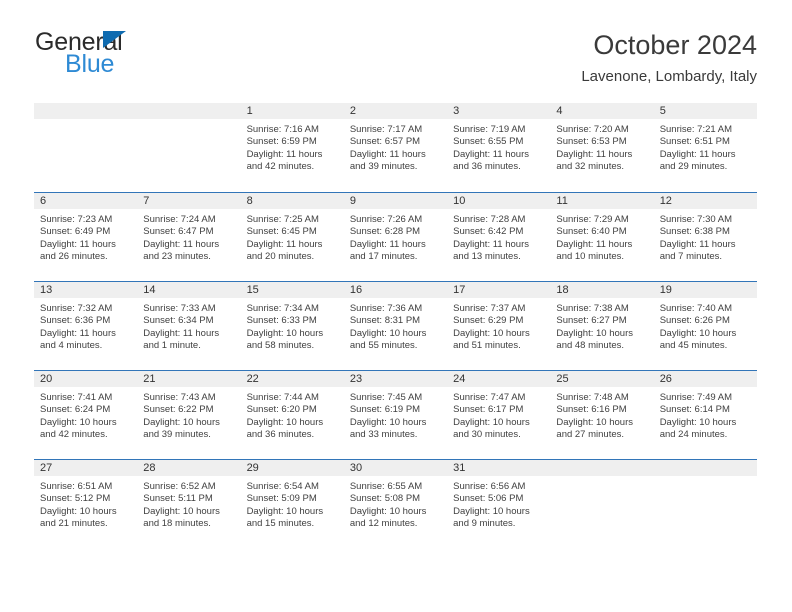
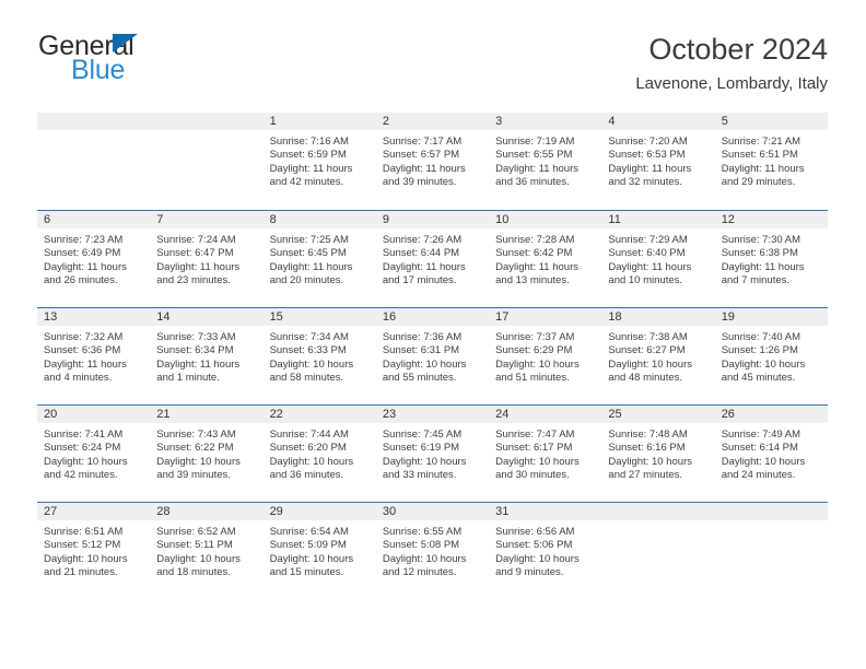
  General
  Blue
  October 2024
  Lavenone, Lombardy, Italy
  1
  Sunrise: 7:16 AM
  Sunset: 6:59 PM
  Daylight: 11 hours
  and 42 minutes.
  2
  Sunrise: 7:17 AM
  Sunset: 6:57 PM
  Daylight: 11 hours
  and 39 minutes.
  3
  Sunrise: 7:19 AM
  Sunset: 6:55 PM
  Daylight: 11 hours
  and 36 minutes.
  4
  Sunrise: 7:20 AM
  Sunset: 6:53 PM
  Daylight: 11 hours
  and 32 minutes.
  5
  Sunrise: 7:21 AM
  Sunset: 6:51 PM
  Daylight: 11 hours
  and 29 minutes.
  6
  Sunrise: 7:23 AM
  Sunset: 6:49 PM
  Daylight: 11 hours
  and 26 minutes.
  7
  Sunrise: 7:24 AM
  Sunset: 6:47 PM
  Daylight: 11 hours
  and 23 minutes.
  8
  Sunrise: 7:25 AM
  Sunset: 6:45 PM
  Daylight: 11 hours
  and 20 minutes.
  9
  Sunrise: 7:26 AM
- Sunset: 6:28 PM
+ Sunset: 6:44 PM
  Daylight: 11 hours
  and 17 minutes.
  10
  Sunrise: 7:28 AM
  Sunset: 6:42 PM
  Daylight: 11 hours
  and 13 minutes.
  11
  Sunrise: 7:29 AM
  Sunset: 6:40 PM
  Daylight: 11 hours
  and 10 minutes.
  12
  Sunrise: 7:30 AM
  Sunset: 6:38 PM
  Daylight: 11 hours
  and 7 minutes.
  13
  Sunrise: 7:32 AM
  Sunset: 6:36 PM
  Daylight: 11 hours
  and 4 minutes.
  14
  Sunrise: 7:33 AM
  Sunset: 6:34 PM
  Daylight: 11 hours
  and 1 minute.
  15
  Sunrise: 7:34 AM
  Sunset: 6:33 PM
  Daylight: 10 hours
  and 58 minutes.
  16
  Sunrise: 7:36 AM
- Sunset: 8:31 PM
+ Sunset: 6:31 PM
  Daylight: 10 hours
  and 55 minutes.
  17
  Sunrise: 7:37 AM
  Sunset: 6:29 PM
  Daylight: 10 hours
  and 51 minutes.
  18
  Sunrise: 7:38 AM
  Sunset: 6:27 PM
  Daylight: 10 hours
  and 48 minutes.
  19
  Sunrise: 7:40 AM
- Sunset: 6:26 PM
+ Sunset: 1:26 PM
  Daylight: 10 hours
  and 45 minutes.
  20
  Sunrise: 7:41 AM
  Sunset: 6:24 PM
  Daylight: 10 hours
  and 42 minutes.
  21
  Sunrise: 7:43 AM
  Sunset: 6:22 PM
  Daylight: 10 hours
  and 39 minutes.
  22
  Sunrise: 7:44 AM
  Sunset: 6:20 PM
  Daylight: 10 hours
  and 36 minutes.
  23
  Sunrise: 7:45 AM
  Sunset: 6:19 PM
  Daylight: 10 hours
  and 33 minutes.
  24
  Sunrise: 7:47 AM
  Sunset: 6:17 PM
  Daylight: 10 hours
  and 30 minutes.
  25
  Sunrise: 7:48 AM
  Sunset: 6:16 PM
  Daylight: 10 hours
  and 27 minutes.
  26
  Sunrise: 7:49 AM
  Sunset: 6:14 PM
  Daylight: 10 hours
  and 24 minutes.
  27
  Sunrise: 6:51 AM
  Sunset: 5:12 PM
  Daylight: 10 hours
  and 21 minutes.
  28
  Sunrise: 6:52 AM
  Sunset: 5:11 PM
  Daylight: 10 hours
  and 18 minutes.
  29
  Sunrise: 6:54 AM
  Sunset: 5:09 PM
  Daylight: 10 hours
  and 15 minutes.
  30
  Sunrise: 6:55 AM
  Sunset: 5:08 PM
  Daylight: 10 hours
  and 12 minutes.
  31
  Sunrise: 6:56 AM
  Sunset: 5:06 PM
  Daylight: 10 hours
  and 9 minutes.
